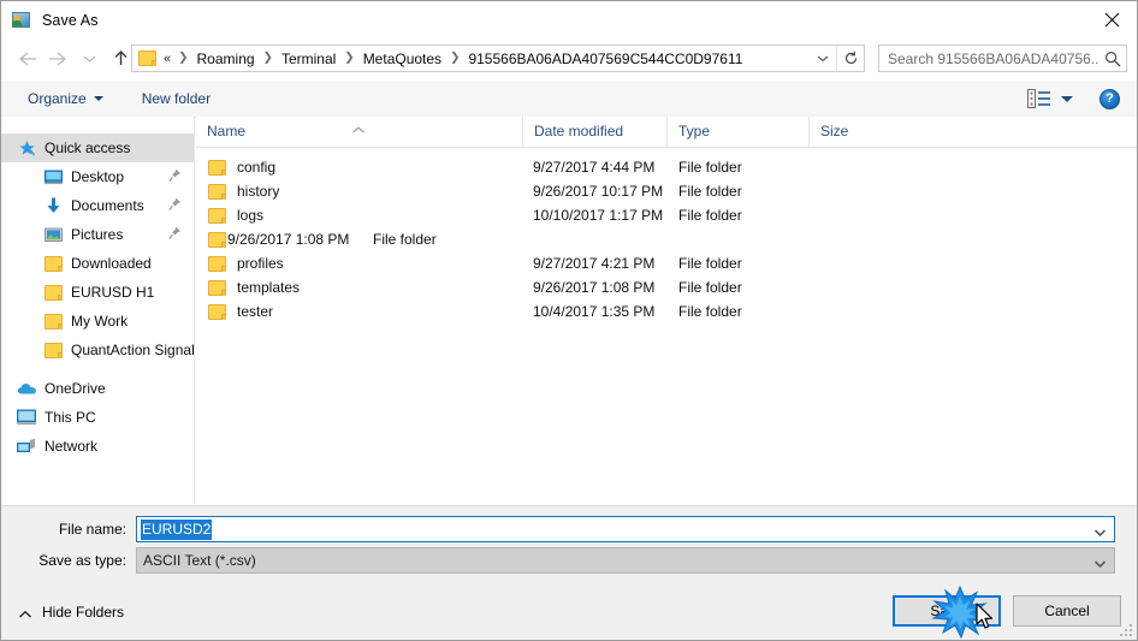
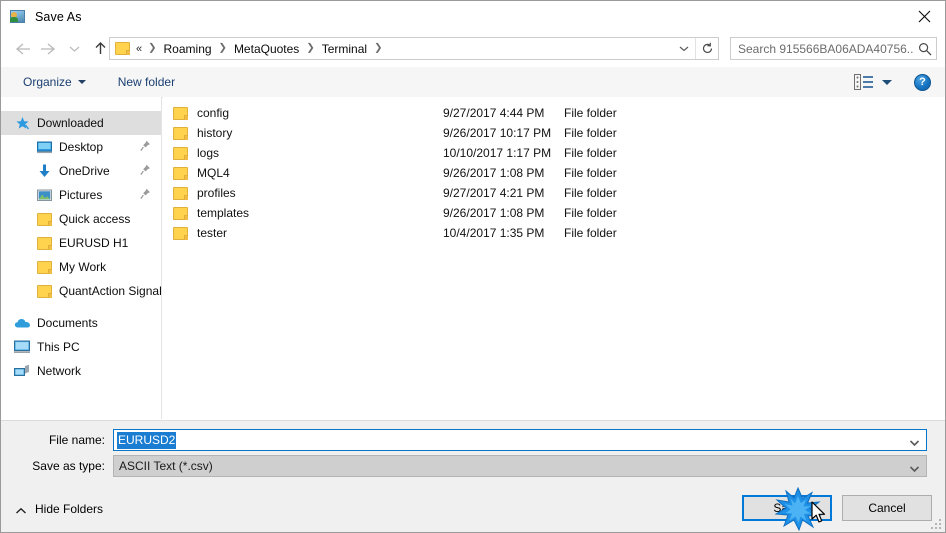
  Save As
  «
  ❯
  Roaming
  ❯
- Terminal
+ MetaQuotes
  ❯
- MetaQuotes
+ Terminal
  ❯
- 915566BA06ADA407569C544CC0D97611
  Search 915566BA06ADA40756..
  Organize
  New folder
  ?
- Quick access
+ Downloaded
  Desktop
- Documents
+ OneDrive
  Pictures
- Downloaded
+ Quick access
  EURUSD H1
  My Work
  QuantAction Signal
- OneDrive
+ Documents
  This PC
  Network
- Name
- Date modified
- Type
- Size
  config
  9/27/2017 4:44 PM
  File folder
  history
  9/26/2017 10:17 PM
  File folder
  logs
  10/10/2017 1:17 PM
  File folder
+ MQL4
  9/26/2017 1:08 PM
  File folder
  profiles
  9/27/2017 4:21 PM
  File folder
  templates
  9/26/2017 1:08 PM
  File folder
  tester
  10/4/2017 1:35 PM
  File folder
  File name:
  EURUSD2
  Save as type:
  ASCII Text (*.csv)
  Hide Folders
  Cancel
